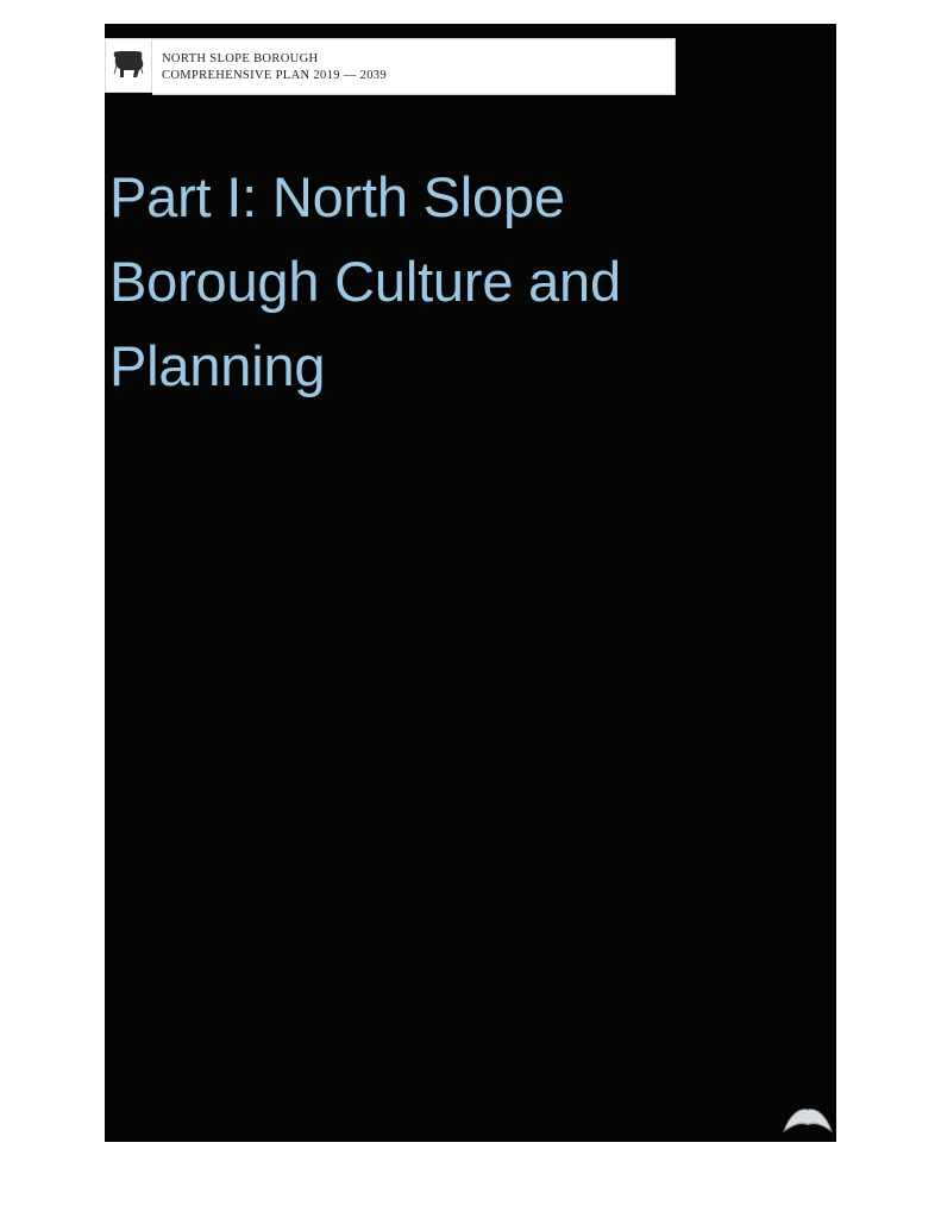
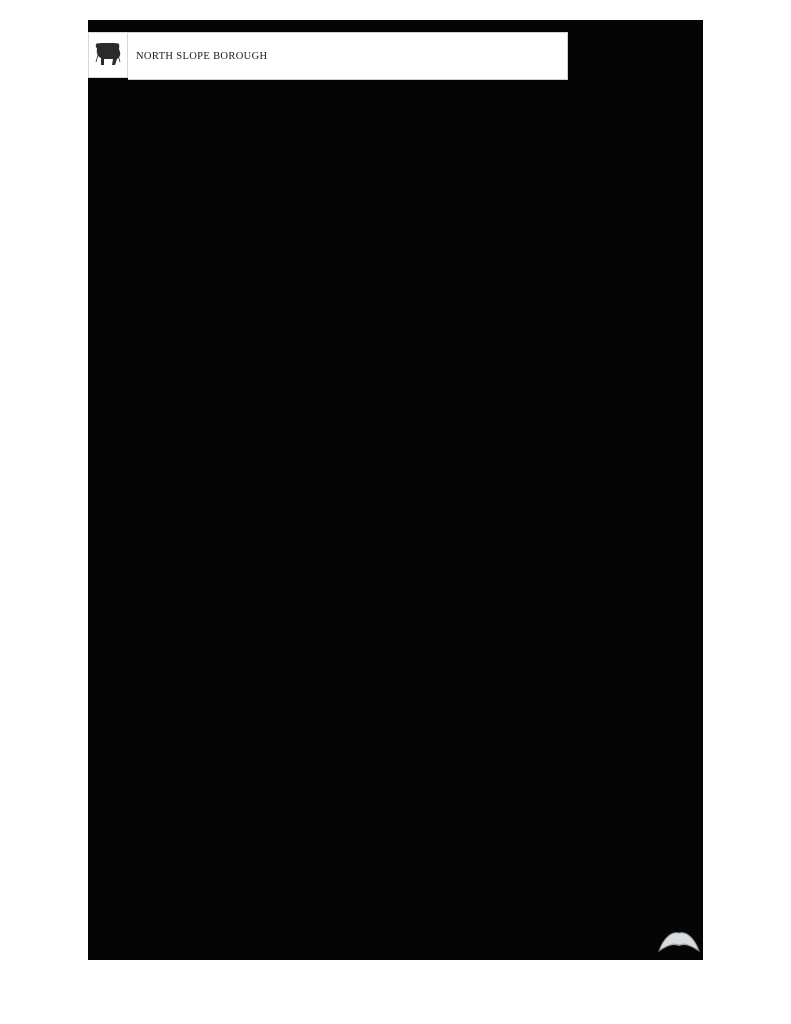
  NORTH SLOPE BOROUGH
- COMPREHENSIVE PLAN 2019 — 2039
- Part I: North Slope Borough Culture and Planning
